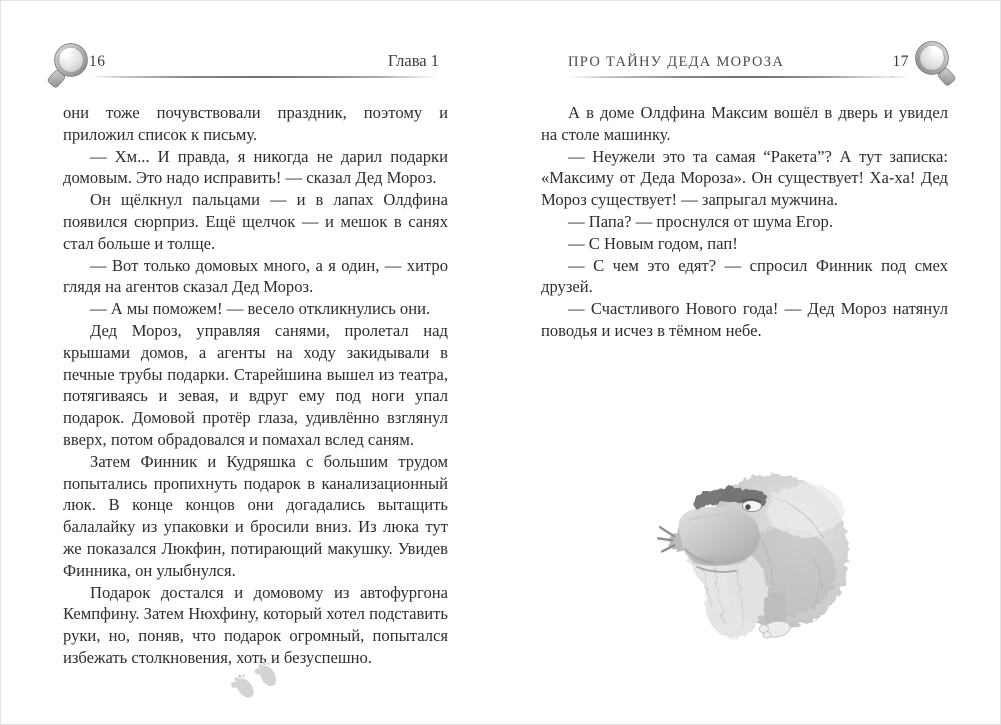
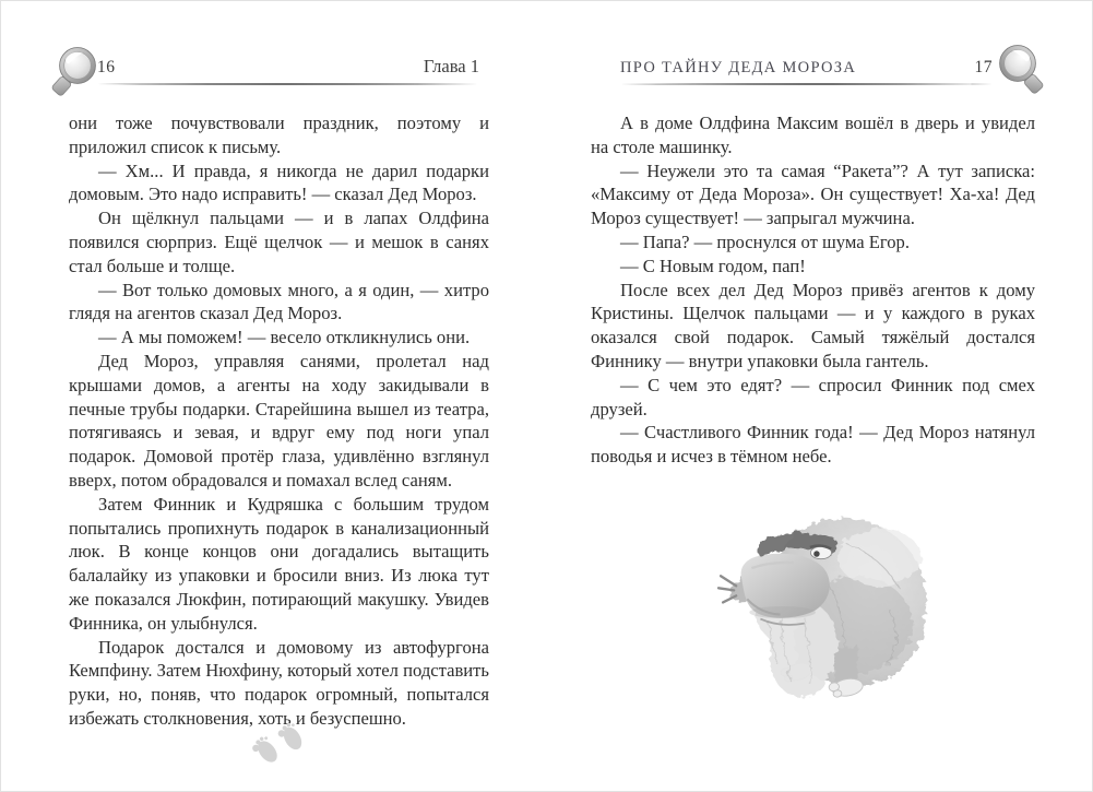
  16
  Глава 1
  они тоже почувствовали праздник, поэтому и приложил список к письму.
  — Хм... И правда, я никогда не дарил подарки домовым. Это надо исправить! — сказал Дед Мороз.
  Он щёлкнул пальцами — и в лапах Олдфина появился сюрприз. Ещё щелчок — и мешок в санях стал больше и толще.
  — Вот только домовых много, а я один, — хитро глядя на агентов сказал Дед Мороз.
  — А мы поможем! — весело откликнулись они.
  Дед Мороз, управляя санями, пролетал над крышами домов, а агенты на ходу закидывали в печные трубы подарки. Старейшина вышел из театра, потягиваясь и зевая, и вдруг ему под ноги упал подарок. Домовой протёр глаза, удивлённо взглянул вверх, потом обрадовался и помахал вслед саням.
  Затем Финник и Кудряшка с большим трудом попытались пропихнуть подарок в канализационный люк. В конце концов они догадались вытащить балалайку из упаковки и бросили вниз. Из люка тут же показался Люкфин, потирающий макушку. Увидев Финника, он улыбнулся.
  Подарок достался и домовому из автофургона Кемпфину. Затем Нюхфину, который хотел подставить руки, но, поняв, что подарок огромный, попытался избежать столкновения, хоть и безуспешно.
  ПРО ТАЙНУ ДЕДА МОРОЗА
  17
  А в доме Олдфина Максим вошёл в дверь и увидел на столе машинку.
  — Неужели это та самая “Ракета”? А тут записка: «Максиму от Деда Мороза». Он существует! Ха-ха! Дед Мороз существует! — запрыгал мужчина.
  — Папа? — проснулся от шума Егор.
  — С Новым годом, пап!
+ После всех дел Дед Мороз привёз агентов к дому Кристины. Щелчок пальцами — и у каждого в руках оказался свой подарок. Самый тяжёлый достался Финнику — внутри упаковки была гантель.
  — С чем это едят? — спросил Финник под смех друзей.
- — Счастливого Нового года! — Дед Мороз натянул поводья и исчез в тёмном небе.
+ — Счастливого Финник года! — Дед Мороз натянул поводья и исчез в тёмном небе.
